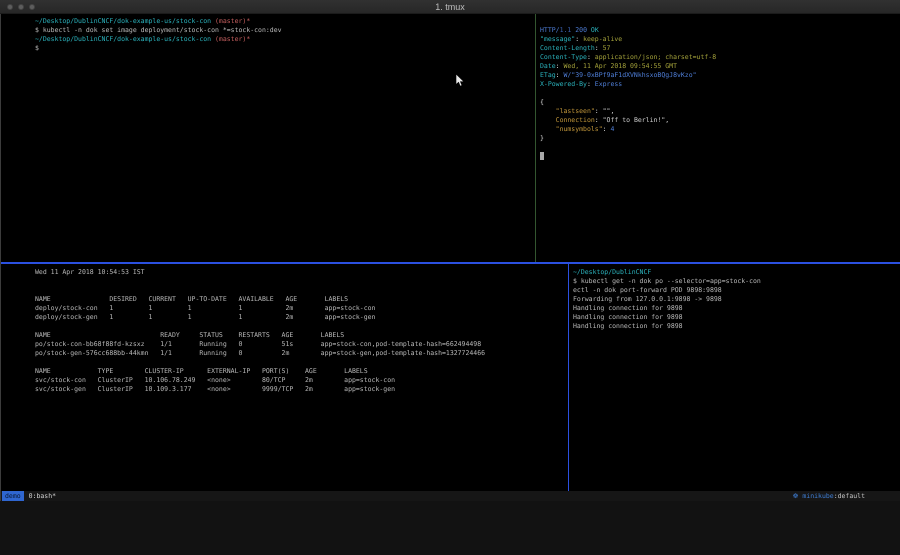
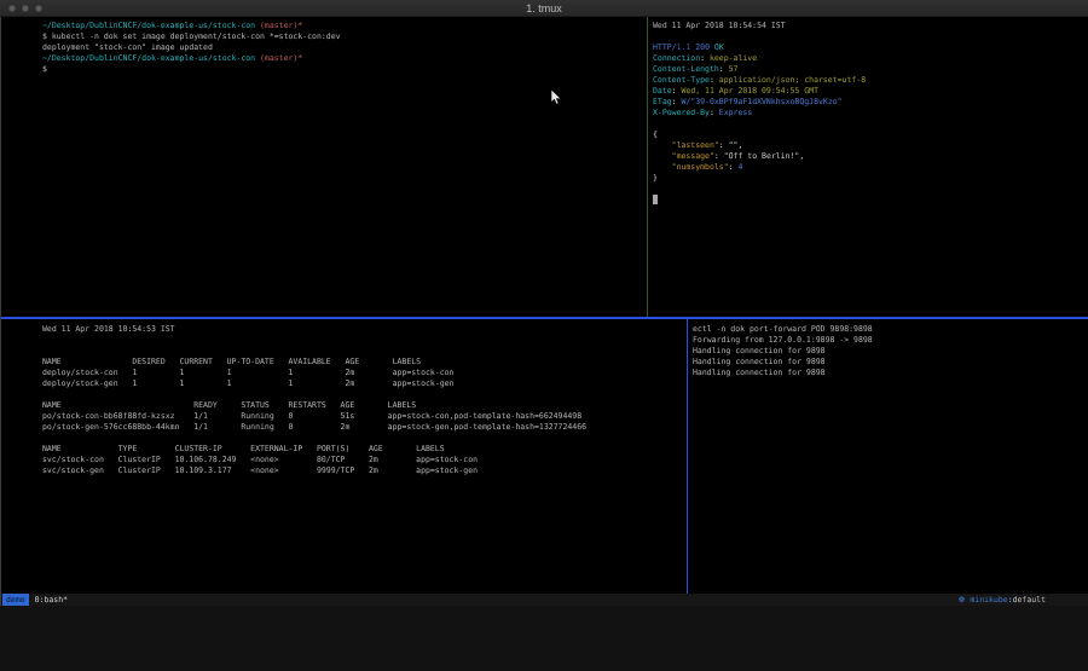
  1. tmux
  ~/Desktop/DublinCNCF/dok-example-us/stock-con (master)*
  $ kubectl -n dok set image deployment/stock-con *=stock-con:dev
+ deployment "stock-con" image updated
  ~/Desktop/DublinCNCF/dok-example-us/stock-con (master)*
  $
+ Wed 11 Apr 2018 10:54:54 IST
  HTTP/1.1 200 OK
- "message": keep-alive
+ Connection: keep-alive
  Content-Length: 57
  Content-Type: application/json; charset=utf-8
  Date: Wed, 11 Apr 2018 09:54:55 GMT
  ETag: W/"39-0xBPf9aF1dXVNkhsxoBQgJ8vKzo"
  X-Powered-By: Express
  {
  "lastseen": "",
- Connection: "Off to Berlin!",
+ "message": "Off to Berlin!",
  "numsymbols": 4
  }
  Wed 11 Apr 2018 10:54:53 IST
  NAME DESIRED CURRENT UP-TO-DATE AVAILABLE AGE LABELS
  deploy/stock-con 1 1 1 1 2m app=stock-con
  deploy/stock-gen 1 1 1 1 2m app=stock-gen
  NAME READY STATUS RESTARTS AGE LABELS
  po/stock-con-bb68f88fd-kzsxz 1/1 Running 0 51s app=stock-con,pod-template-hash=662494498
  po/stock-gen-576cc688bb-44kmn 1/1 Running 0 2m app=stock-gen,pod-template-hash=1327724466
  NAME TYPE CLUSTER-IP EXTERNAL-IP PORT(S) AGE LABELS
  svc/stock-con ClusterIP 10.106.78.249 <none> 80/TCP 2m app=stock-con
  svc/stock-gen ClusterIP 10.109.3.177 <none> 9999/TCP 2m app=stock-gen
- ~/Desktop/DublinCNCF
- $ kubectl get -n dok po --selector=app=stock-con
  ectl -n dok port-forward POD 9898:9898
  Forwarding from 127.0.0.1:9898 -> 9898
  Handling connection for 9898
  Handling connection for 9898
  Handling connection for 9898
  demo 0:bash*
  ☸ minikube:default
